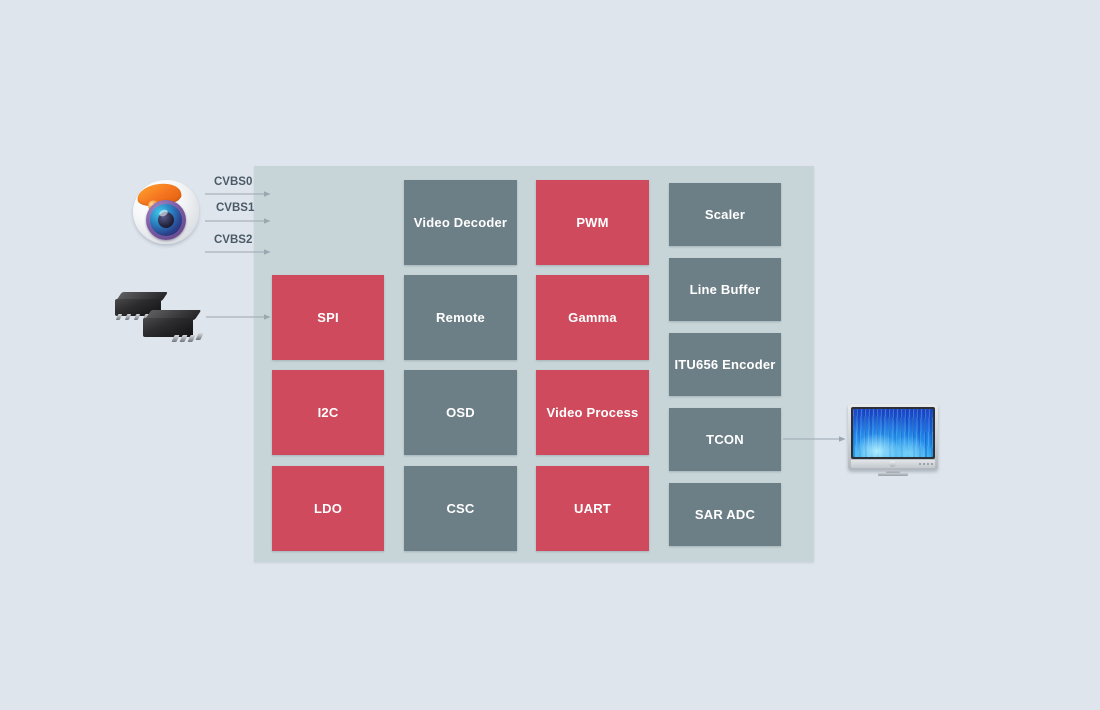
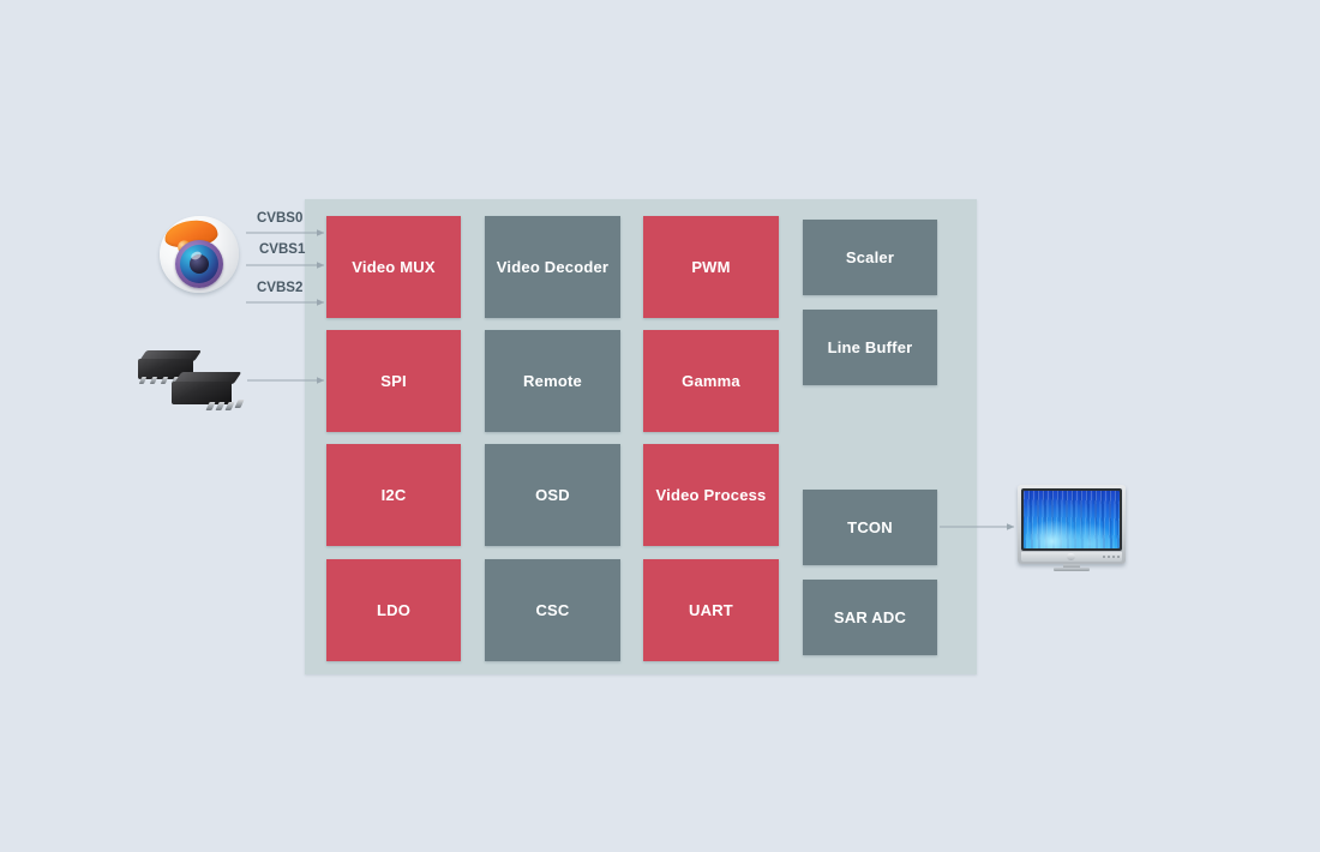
+ Video MUX
  SPI
  I2C
  LDO
  Video Decoder
  Remote
  OSD
  CSC
  PWM
  Gamma
  Video Process
  UART
  Scaler
  Line Buffer
- ITU656 Encoder
  TCON
  SAR ADC
  CVBS0
  CVBS1
  CVBS2
